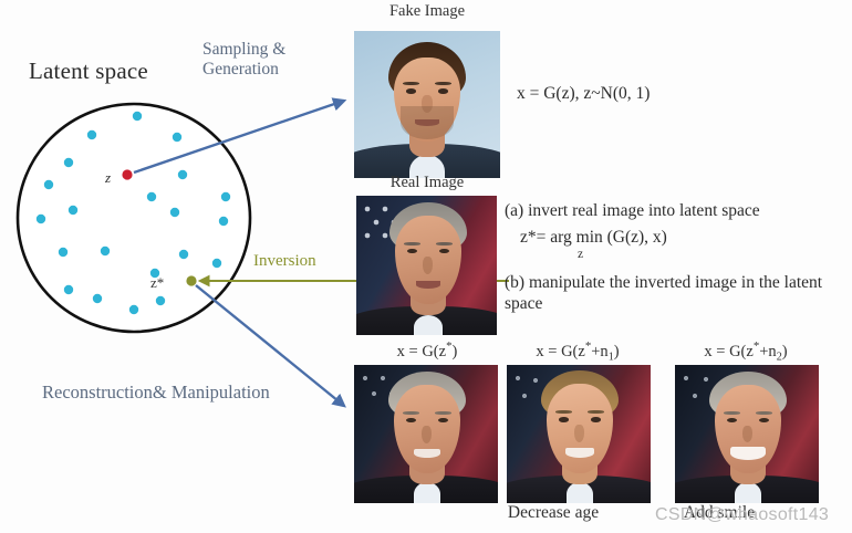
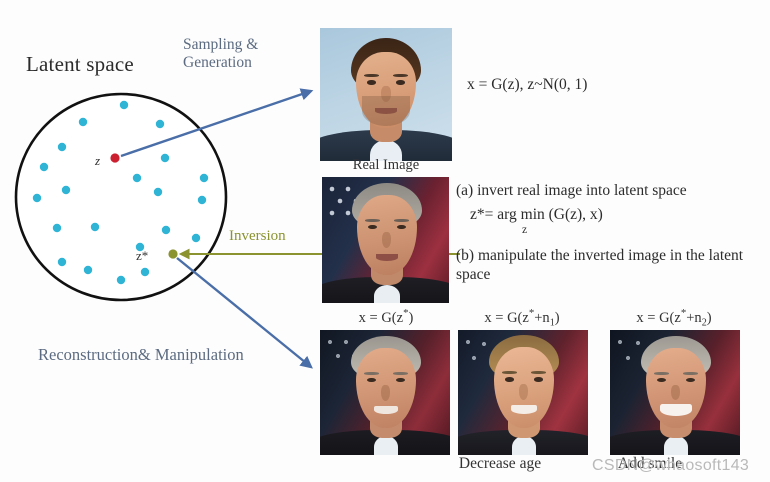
  Latent space
  Sampling &
  Generation
  Inversion
  Reconstruction& Manipulation
  z
  z*
- Fake Image
  x = G(z), z~N(0, 1)
  Real Image
  (a) invert real image into latent space
  z*= arg min (G(z), x)
  z
  (b) manipulate the inverted image in the latent space
  x = G(z*)
  x = G(z*+n1)
  x = G(z*+n2)
  Decrease age
  Add smile
  CSDN@whaosoft143
